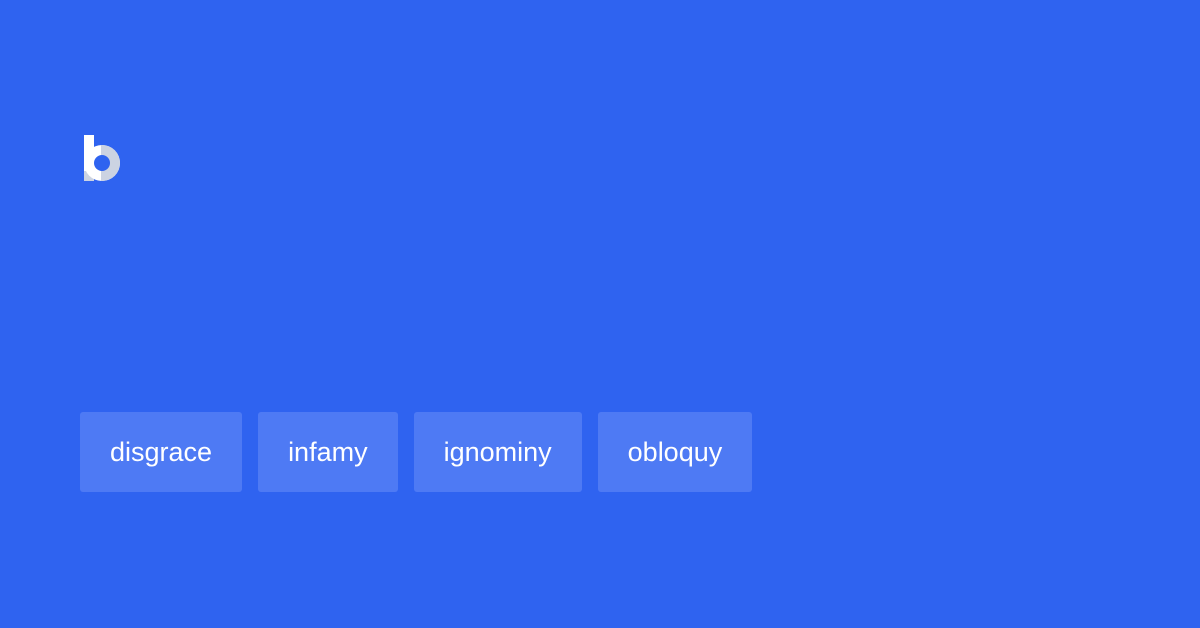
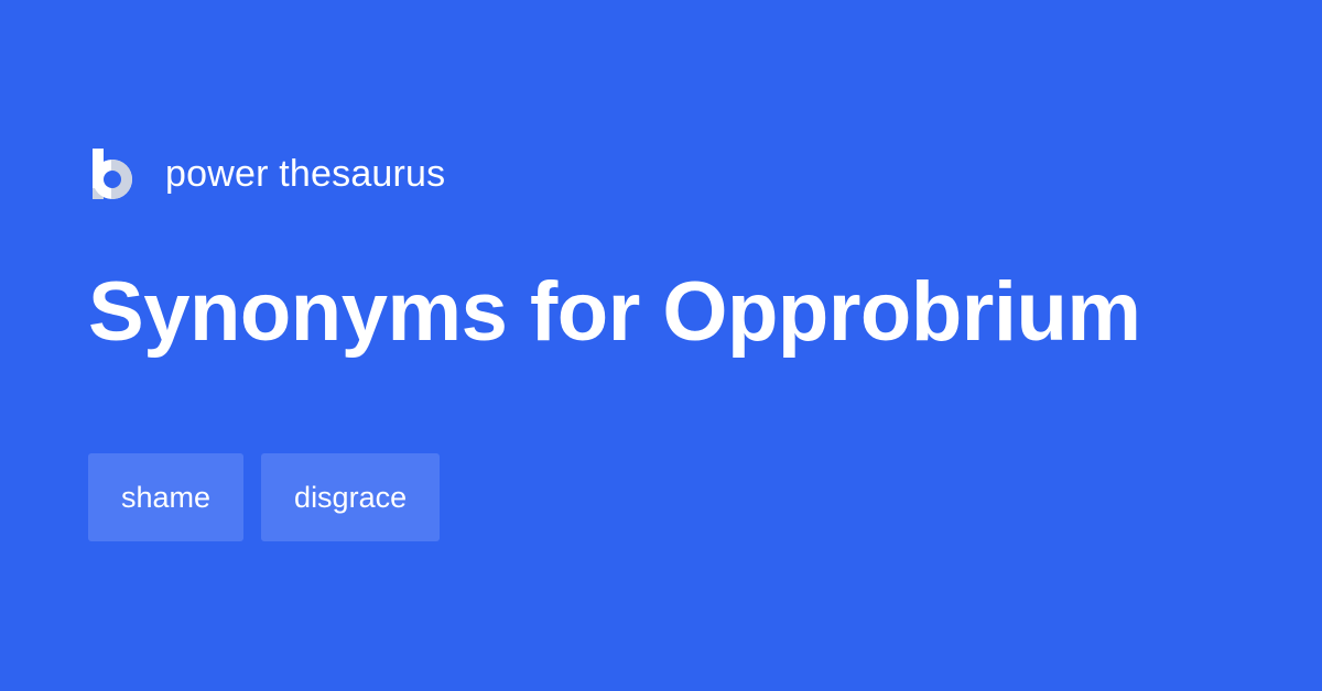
+ power thesaurus
+ Synonyms for Opprobrium
+ shame
  disgrace
- infamy
- ignominy
- obloquy
